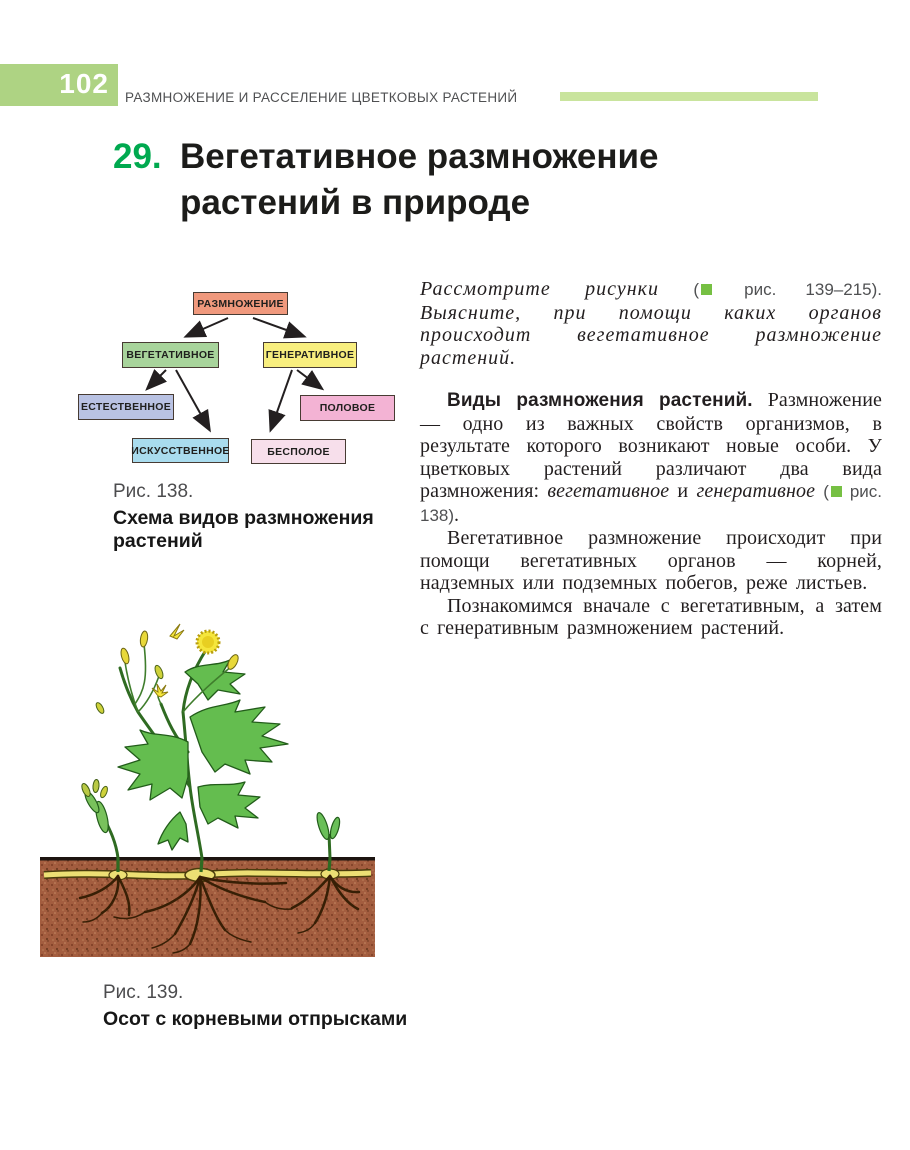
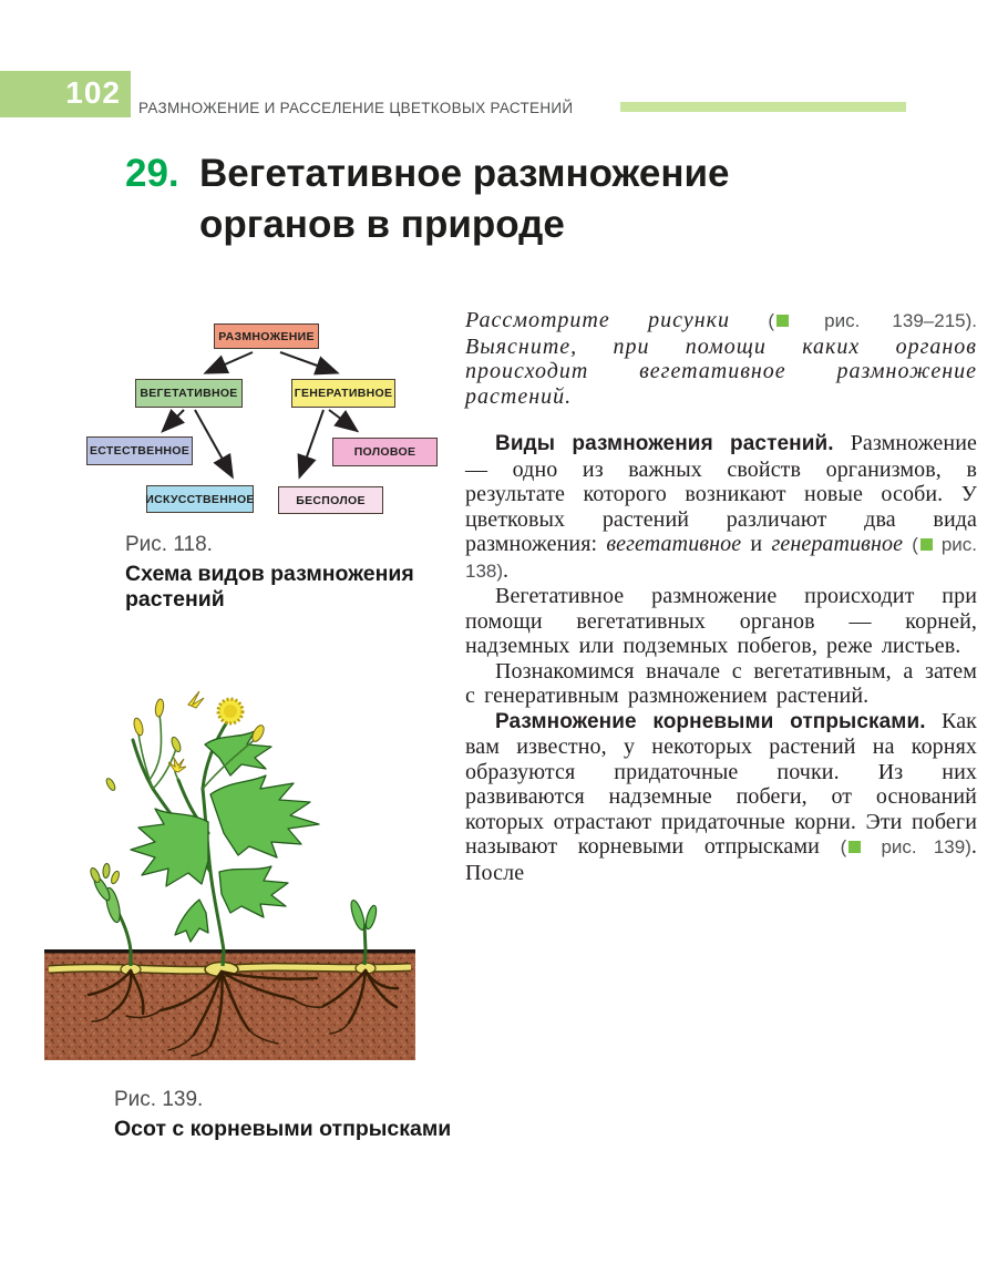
  102
  РАЗМНОЖЕНИЕ И РАССЕЛЕНИЕ ЦВЕТКОВЫХ РАСТЕНИЙ
  29.
- Вегетативное размножение растений в природе
+ Вегетативное размножение органов в природе
  РАЗМНОЖЕНИЕ
  ВЕГЕТАТИВНОЕ
  ГЕНЕРАТИВНОЕ
  ЕСТЕСТВЕННОЕ
  ПОЛОВОЕ
  ИСКУССТВЕННОЕ
  БЕСПОЛОЕ
- Рис. 138.
+ Рис. 118.
  Схема видов размножения растений
  Рис. 139.
  Осот с корневыми отпрысками
  Рассмотрите рисунки ( рис. 139–215). Выясните, при помощи каких органов происходит вегетативное размножение растений.
  Виды размножения растений. Размножение — одно из важных свойств организмов, в результате которого возникают новые особи. У цветковых растений различают два вида размножения: вегетативное и генеративное ( рис. 138).
  Вегетативное размножение происходит при помощи вегетативных органов — корней, надземных или подземных побегов, реже листьев.
  Познакомимся вначале с вегетативным, а затем с генеративным размножением растений.
+ Размножение корневыми отпрысками. Как вам известно, у некоторых растений на корнях образуются придаточные почки. Из них развиваются надземные побеги, от оснований которых отрастают придаточные корни. Эти побеги называют корневыми отпрысками ( рис. 139). После
